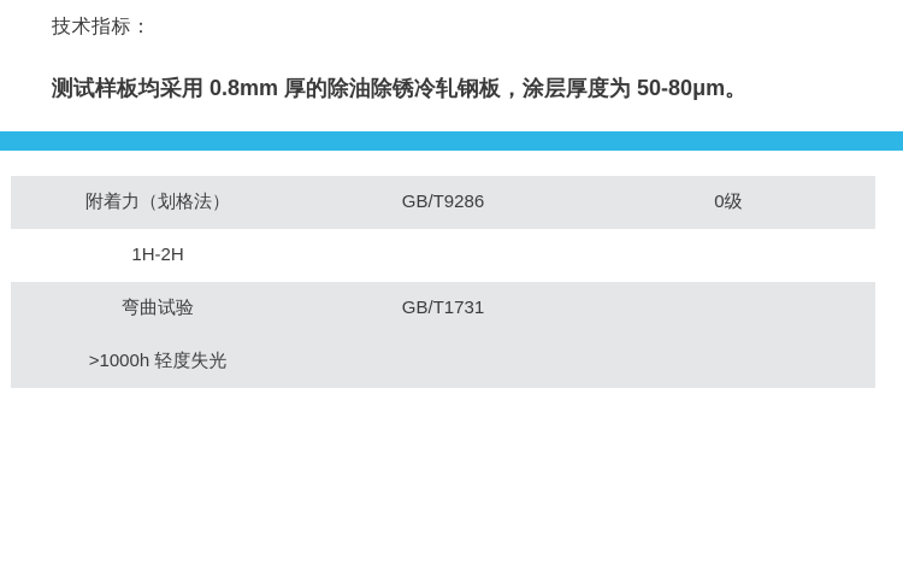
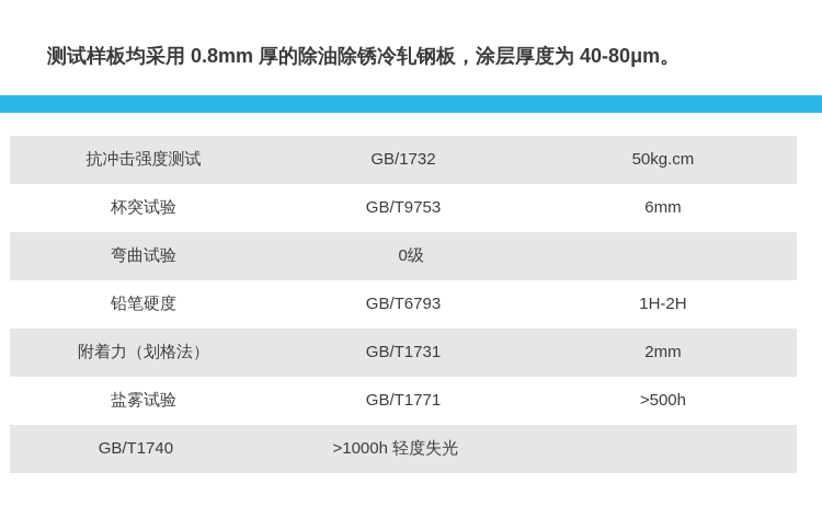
- 技术指标：
- 测试样板均采用 0.8mm 厚的除油除锈冷轧钢板，涂层厚度为 50-80μm。
+ 测试样板均采用 0.8mm 厚的除油除锈冷轧钢板，涂层厚度为 40-80μm。
+ 抗冲击强度测试
+ GB/1732
+ 50kg.cm
+ 杯突试验
+ GB/T9753
+ 6mm
- 附着力（划格法）
+ 弯曲试验
- GB/T9286
  0级
+ 铅笔硬度
+ GB/T6793
  1H-2H
- 弯曲试验
+ 附着力（划格法）
  GB/T1731
+ 2mm
+ 盐雾试验
+ GB/T1771
+ >500h
+ GB/T1740
  >1000h 轻度失光
